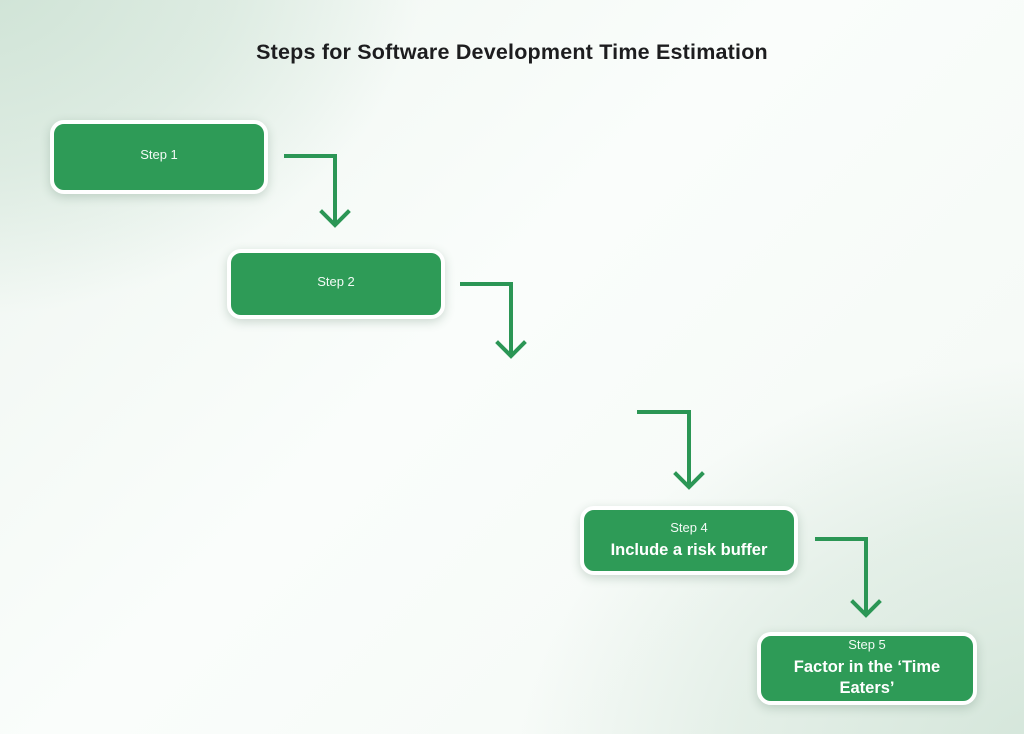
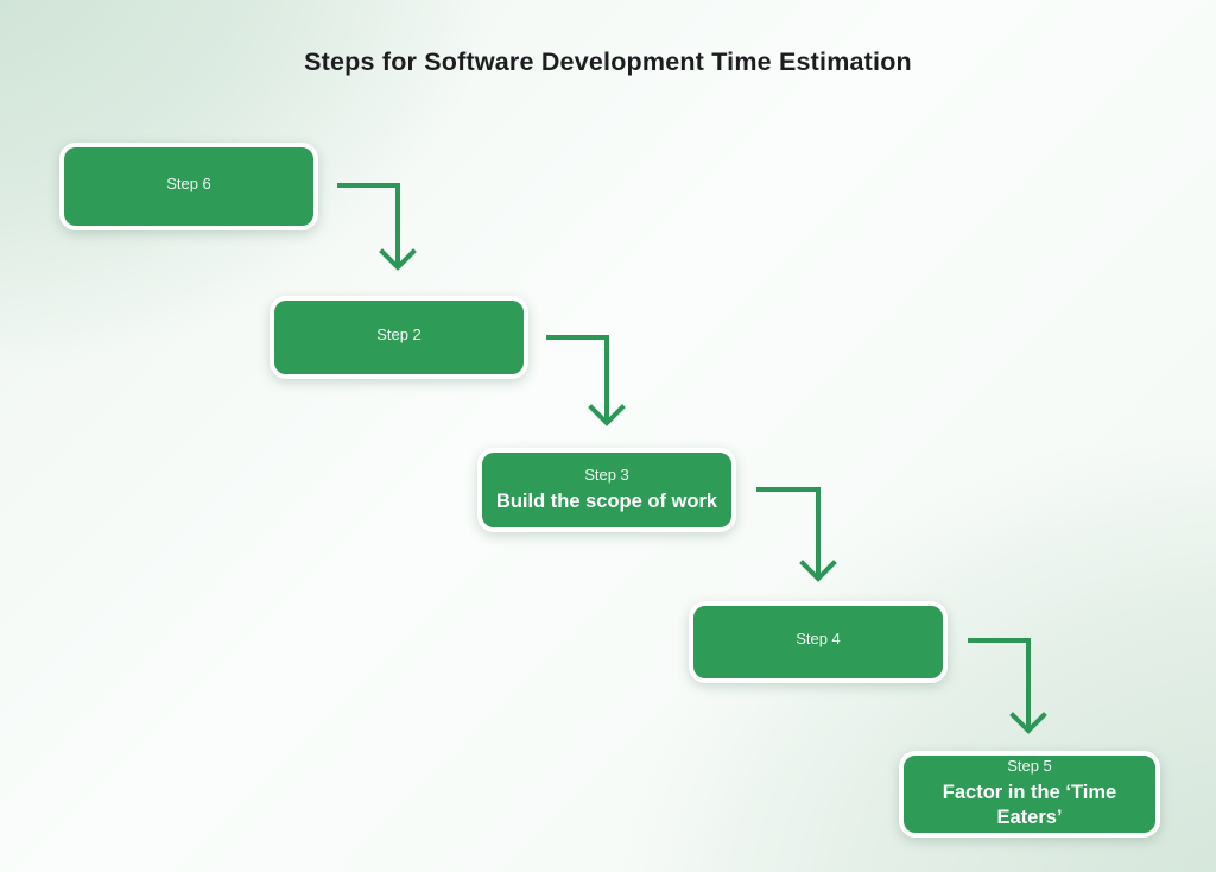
  Steps for Software Development Time Estimation
- Step 1
+ Step 6
  Step 2
+ Step 3
+ Build the scope of work
  Step 4
- Include a risk buffer
  Step 5
  Factor in the ‘Time Eaters’
